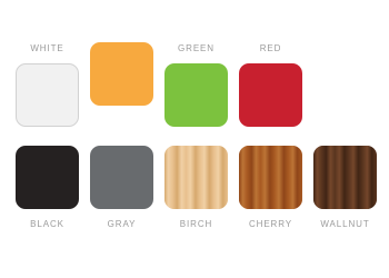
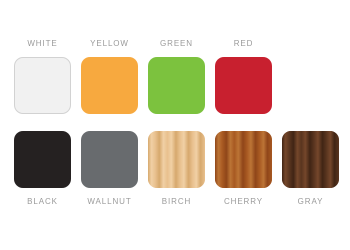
  WHITE
+ YELLOW
  GREEN
  RED
  BLACK
- GRAY
+ WALLNUT
  BIRCH
  CHERRY
- WALLNUT
+ GRAY
